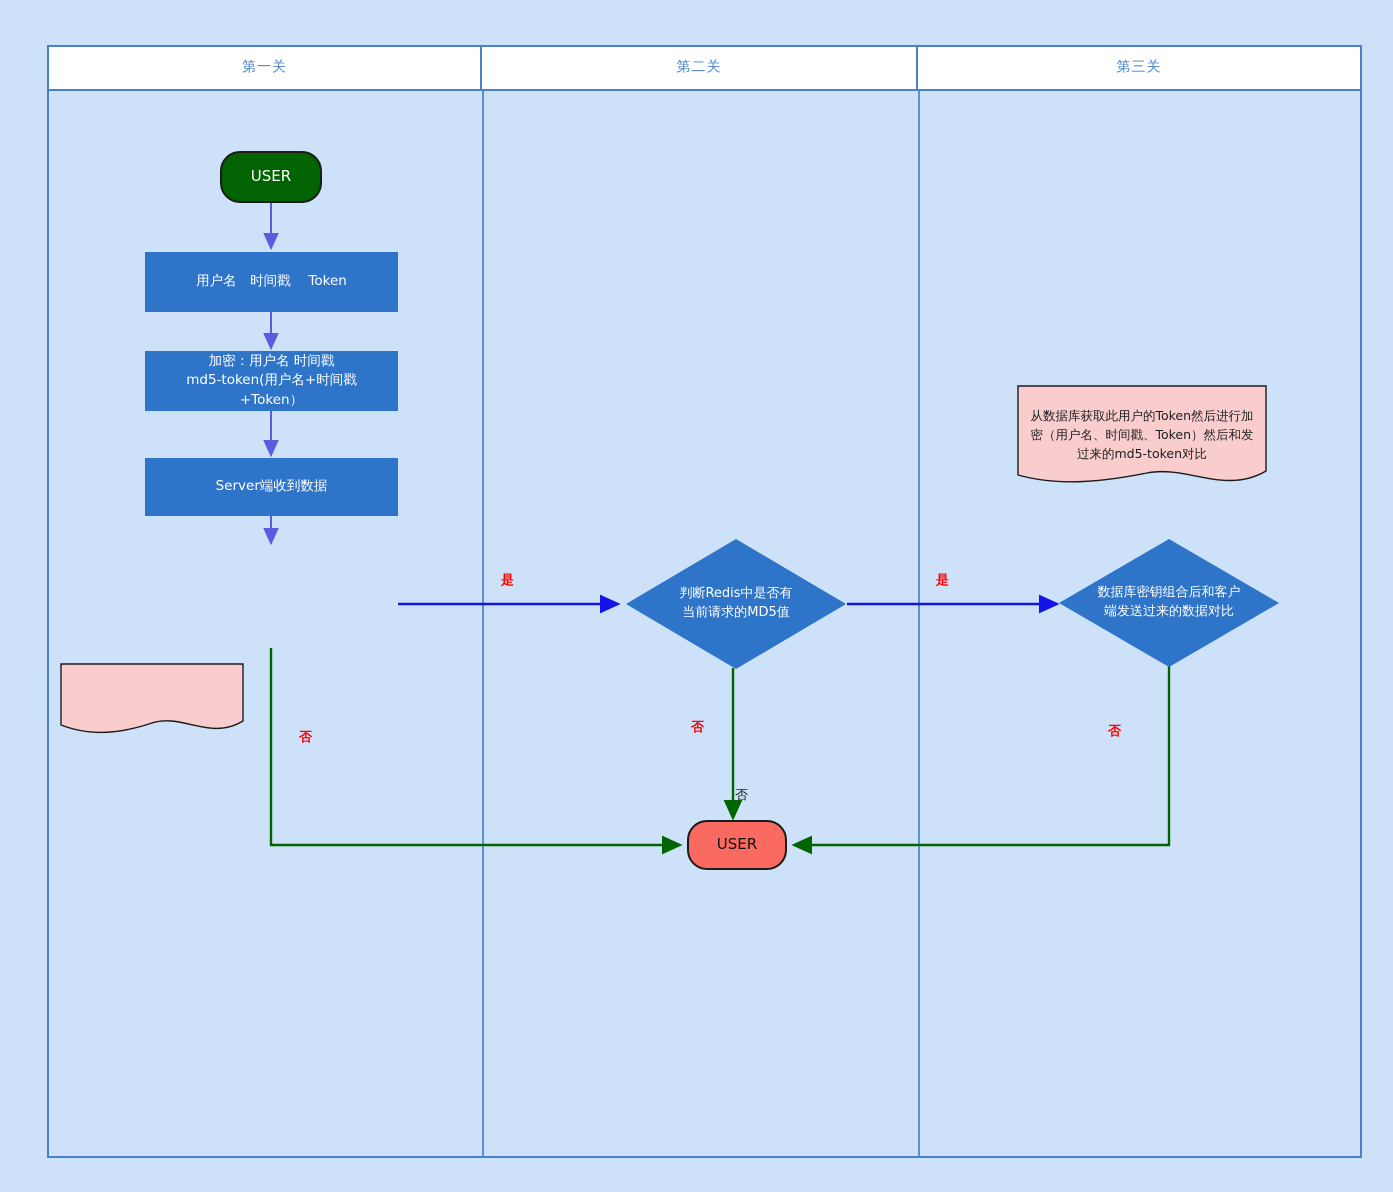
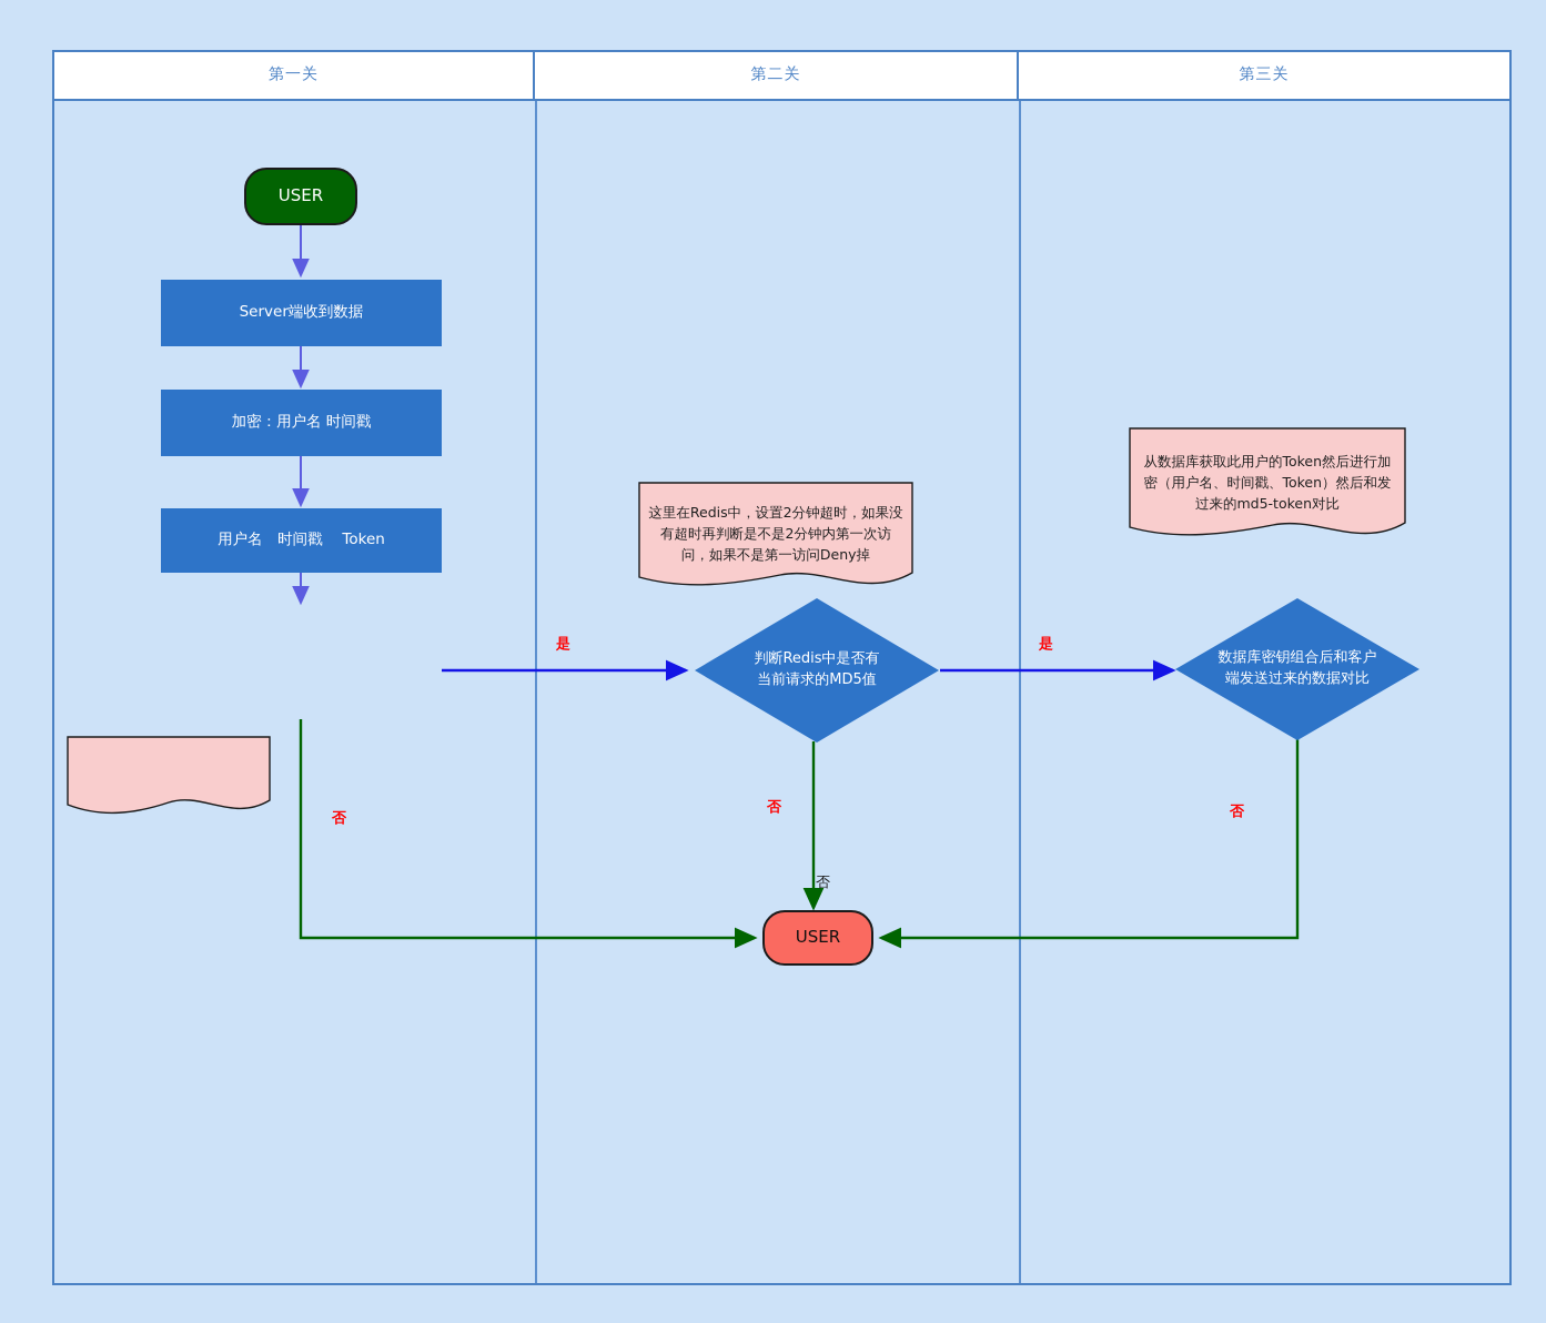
  第一关
  第二关
  第三关
+ 这里在Redis中，设置2分钟超时，如果没有超时再判断是不是2分钟内第一次访问，如果不是第一访问Deny掉
  从数据库获取此用户的Token然后进行加密（用户名、时间戳、Token）然后和发过来的md5-token对比
  USER
- 用户名 时间戳 Token
+ Server端收到数据
  加密：用户名 时间戳
- md5-token(用户名+时间戳 +Token）
- Server端收到数据
+ 用户名 时间戳 Token
  判断Redis中是否有
  当前请求的MD5值
  数据库密钥组合后和客户
  端发送过来的数据对比
  USER
  是
  是
  否
  否
  否
  否
